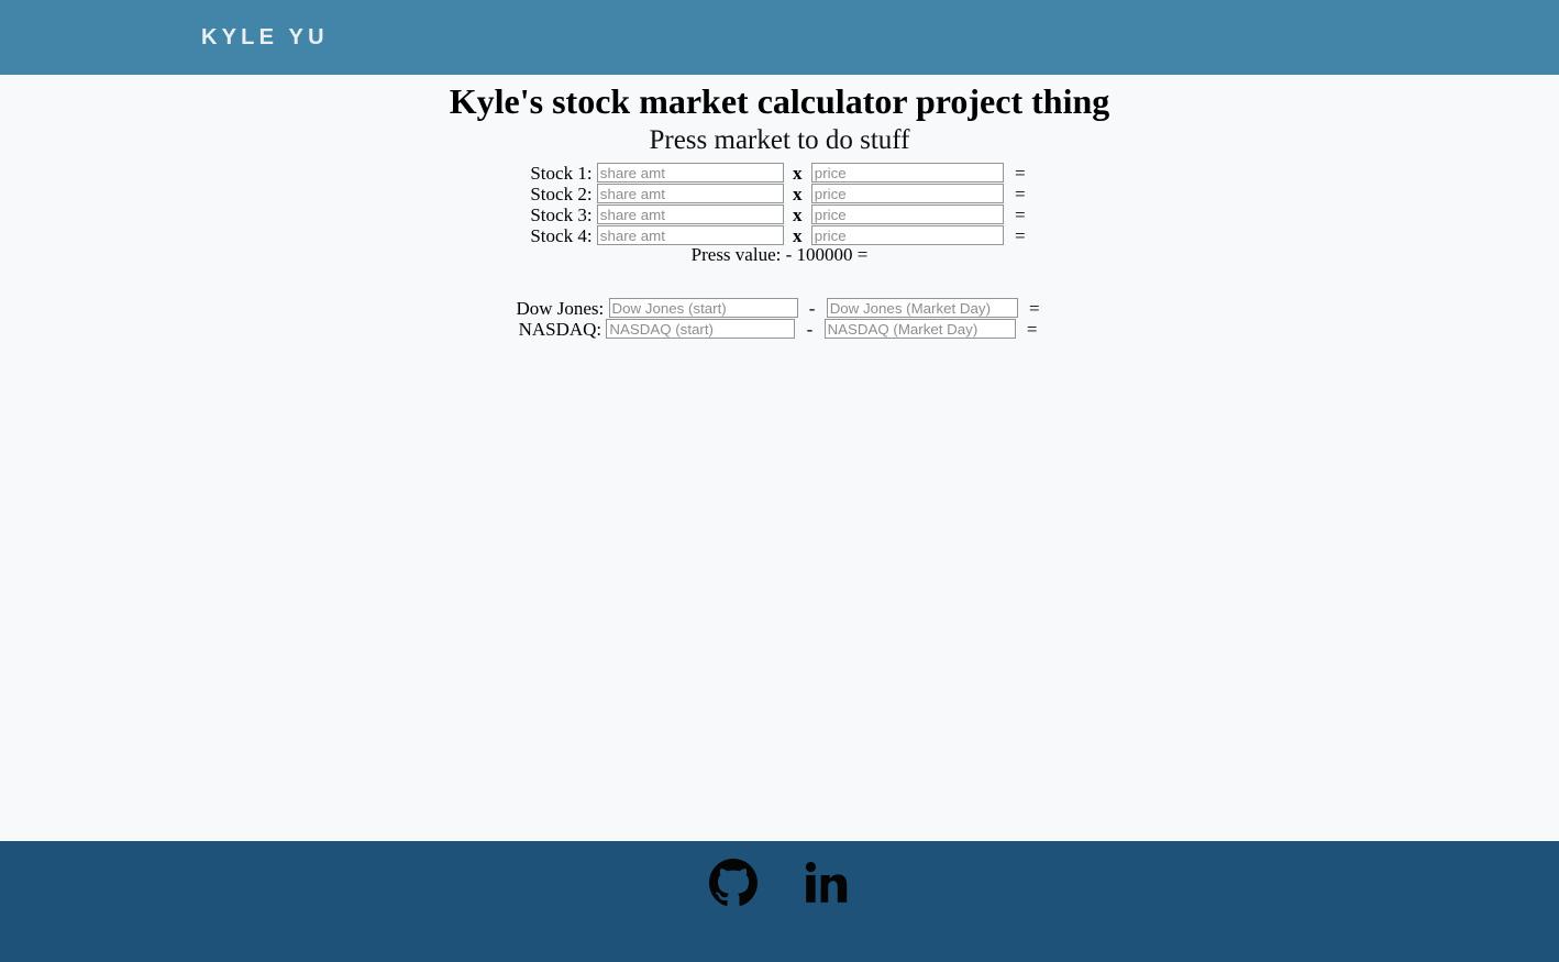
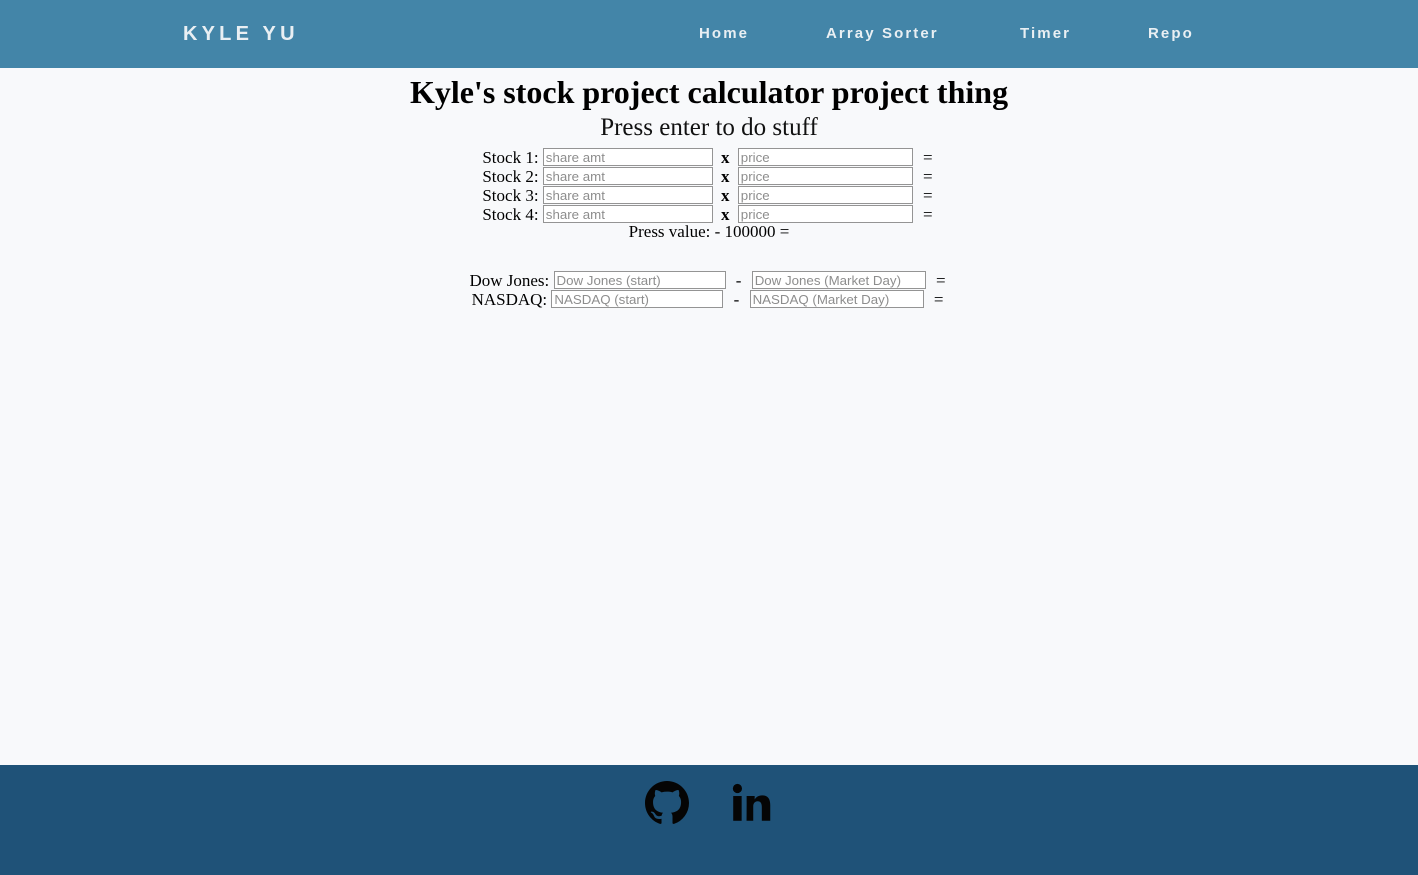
  KYLE YU
+ Home
+ Array Sorter
+ Timer
+ Repo
- Kyle's stock market calculator project thing
+ Kyle's stock project calculator project thing
- Press market to do stuff
+ Press enter to do stuff
  Stock 1: share amt x price =
  Stock 2: share amt x price =
  Stock 3: share amt x price =
  Stock 4: share amt x price =
  Press value: - 100000 =
  Dow Jones: Dow Jones (start) - Dow Jones (Market Day) =
  NASDAQ: NASDAQ (start) - NASDAQ (Market Day) =
